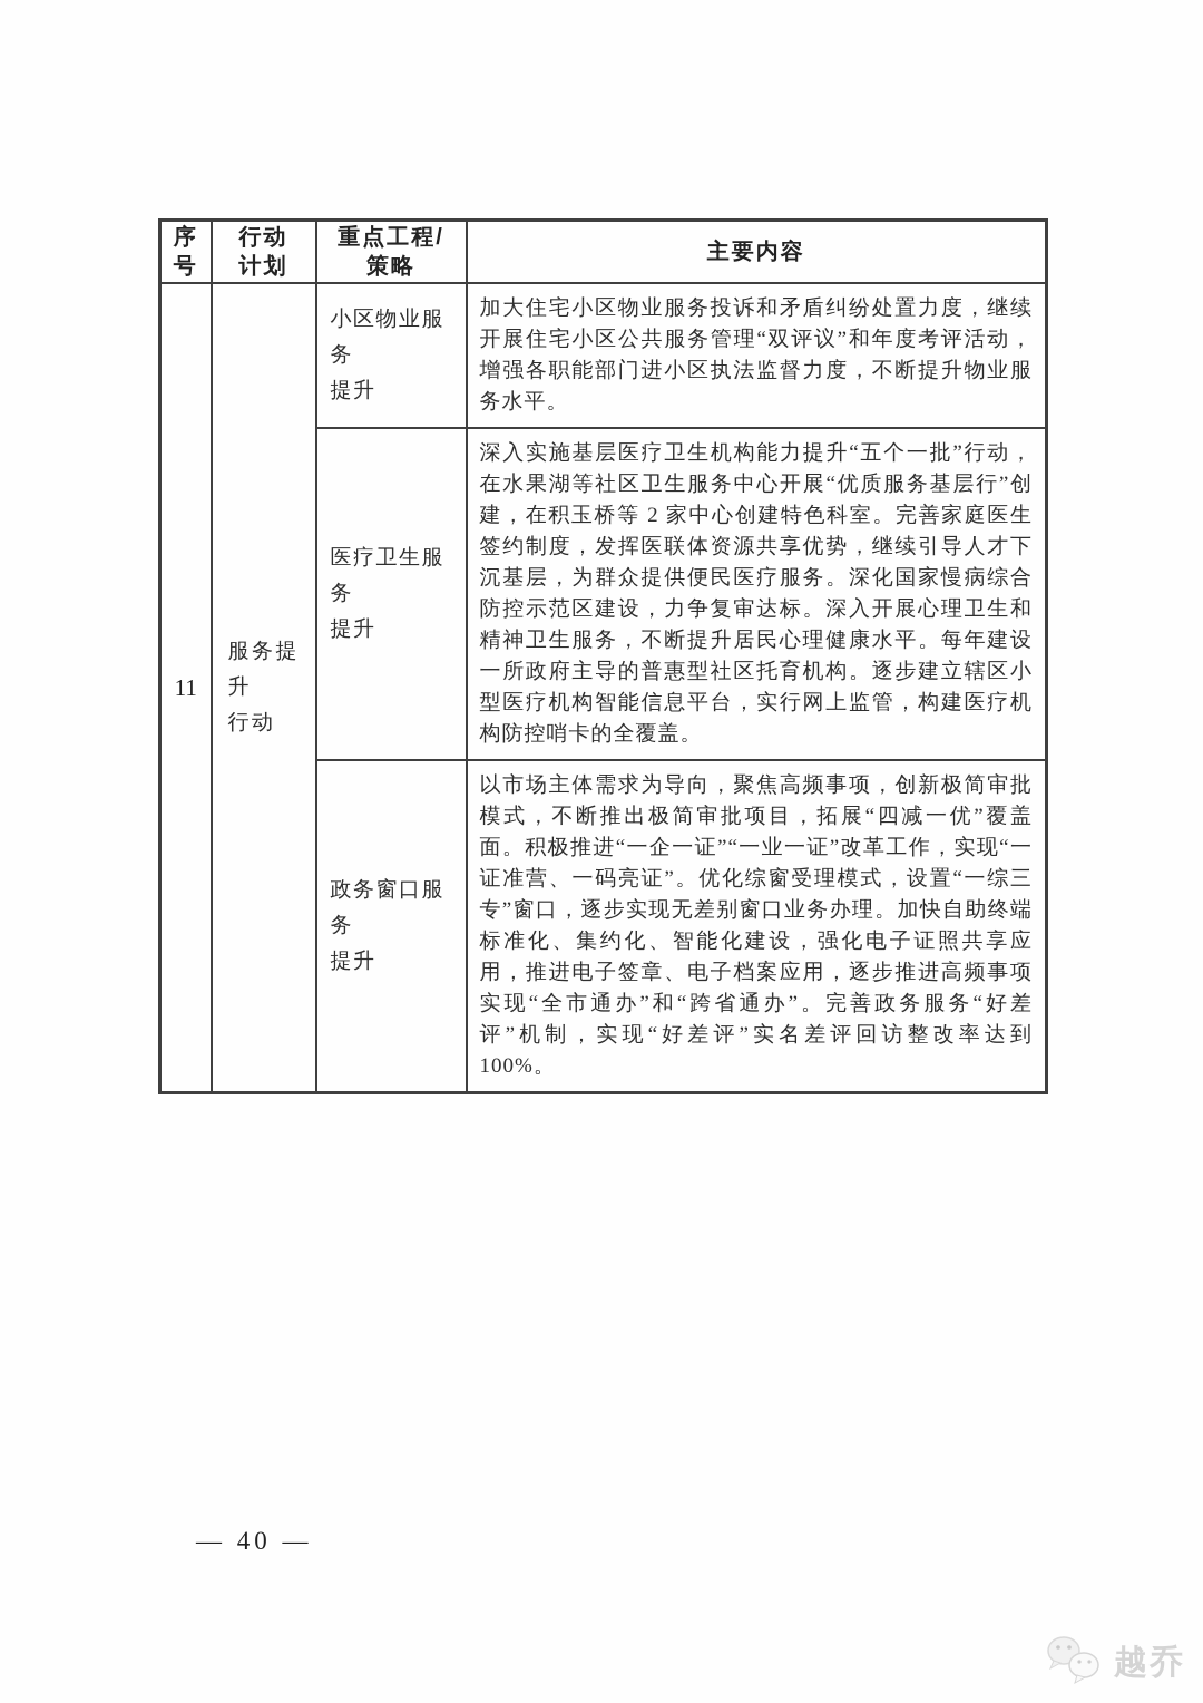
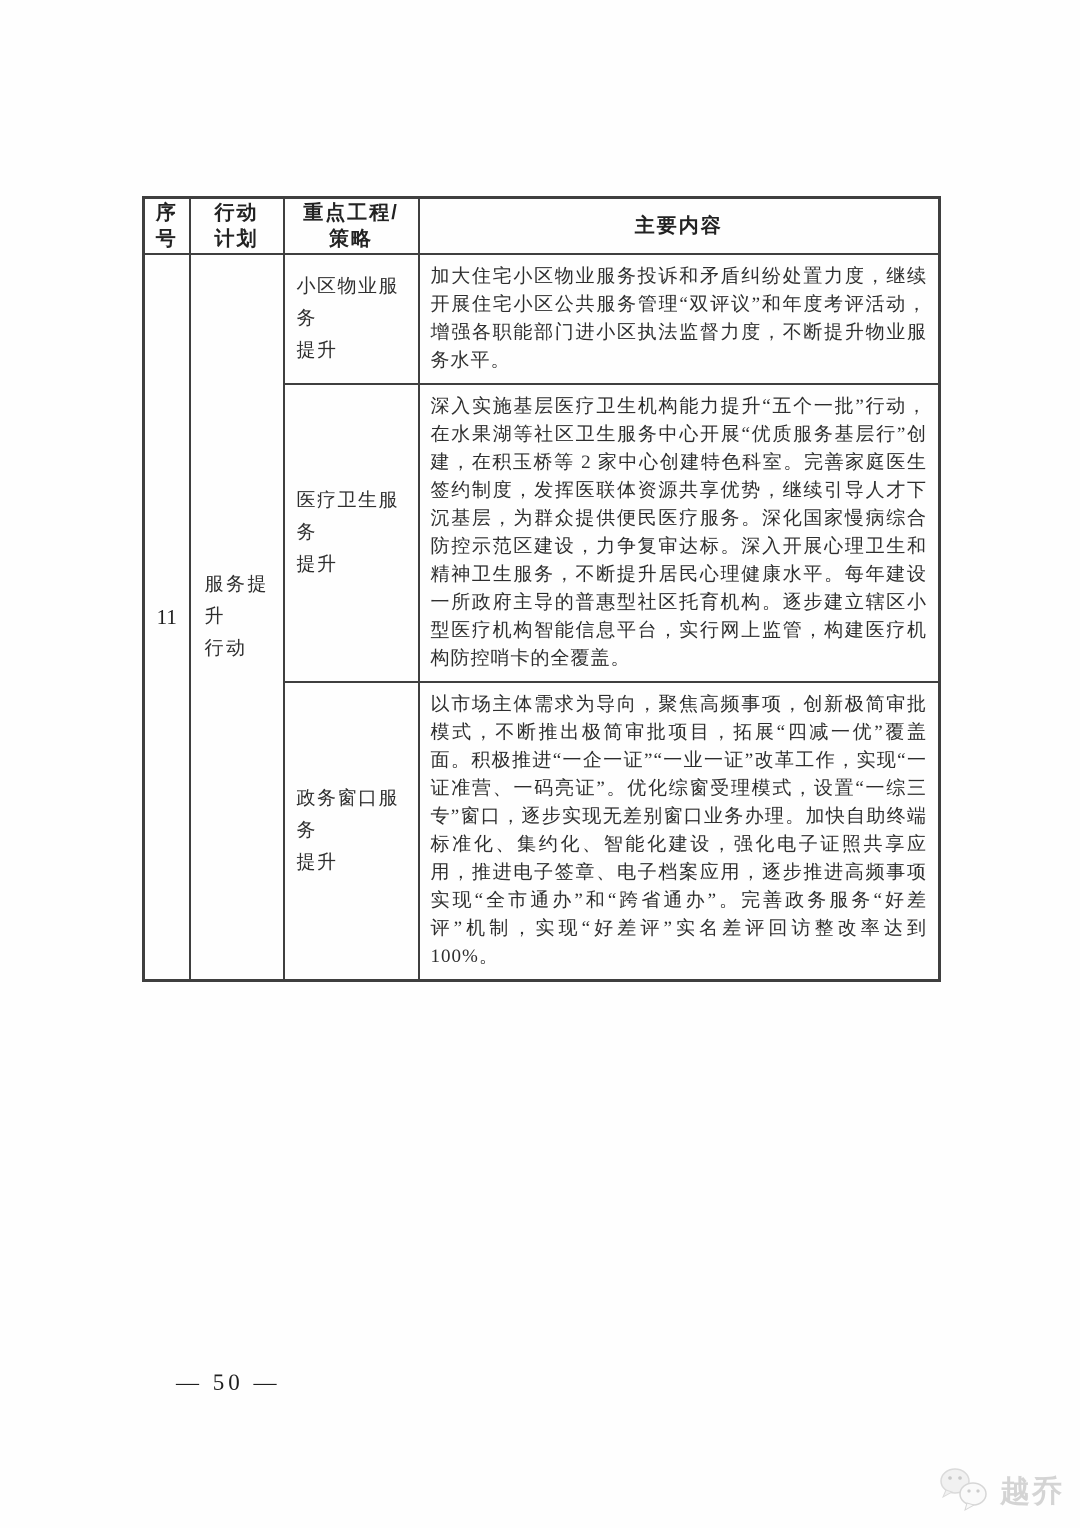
  序号	行动 计划	重点工程/ 策略	主要内容
  11	服务提升 行动	小区物业服务 提升	加大住宅小区物业服务投诉和矛盾纠纷处置力度，继续开展住宅小区公共服务管理“双评议”和年度考评活动，增强各职能部门进小区执法监督力度，不断提升物业服务水平。
  医疗卫生服务 提升	深入实施基层医疗卫生机构能力提升“五个一批”行动，在水果湖等社区卫生服务中心开展“优质服务基层行”创建，在积玉桥等 2 家中心创建特色科室。完善家庭医生签约制度，发挥医联体资源共享优势，继续引导人才下沉基层，为群众提供便民医疗服务。深化国家慢病综合防控示范区建设，力争复审达标。深入开展心理卫生和精神卫生服务，不断提升居民心理健康水平。每年建设一所政府主导的普惠型社区托育机构。逐步建立辖区小型医疗机构智能信息平台，实行网上监管，构建医疗机构防控哨卡的全覆盖。
  政务窗口服务 提升	以市场主体需求为导向，聚焦高频事项，创新极简审批模式，不断推出极简审批项目，拓展“四减一优”覆盖面。积极推进“一企一证”“一业一证”改革工作，实现“一证准营、一码亮证”。优化综窗受理模式，设置“一综三专”窗口，逐步实现无差别窗口业务办理。加快自助终端标准化、集约化、智能化建设，强化电子证照共享应用，推进电子签章、电子档案应用，逐步推进高频事项实现“全市通办”和“跨省通办”。完善政务服务“好差评”机制，实现“好差评”实名差评回访整改率达到 100%。
- — 40 —
+ — 50 —
  越乔
